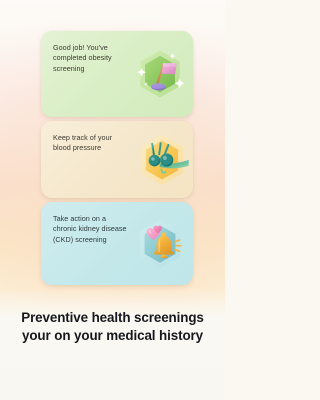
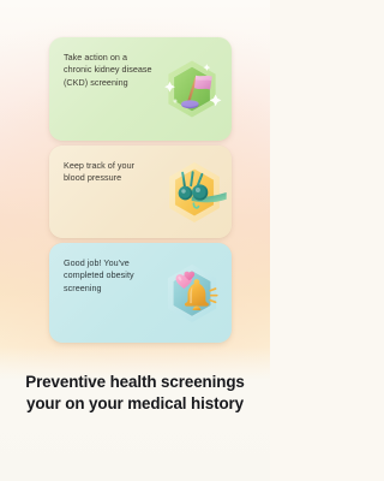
- Good job! You've completed obesity screening
+ Take action on a chronic kidney disease (CKD) screening
  Keep track of your blood pressure
- Take action on a chronic kidney disease (CKD) screening
+ Good job! You've completed obesity screening
  Preventive health screenings your on your medical history
